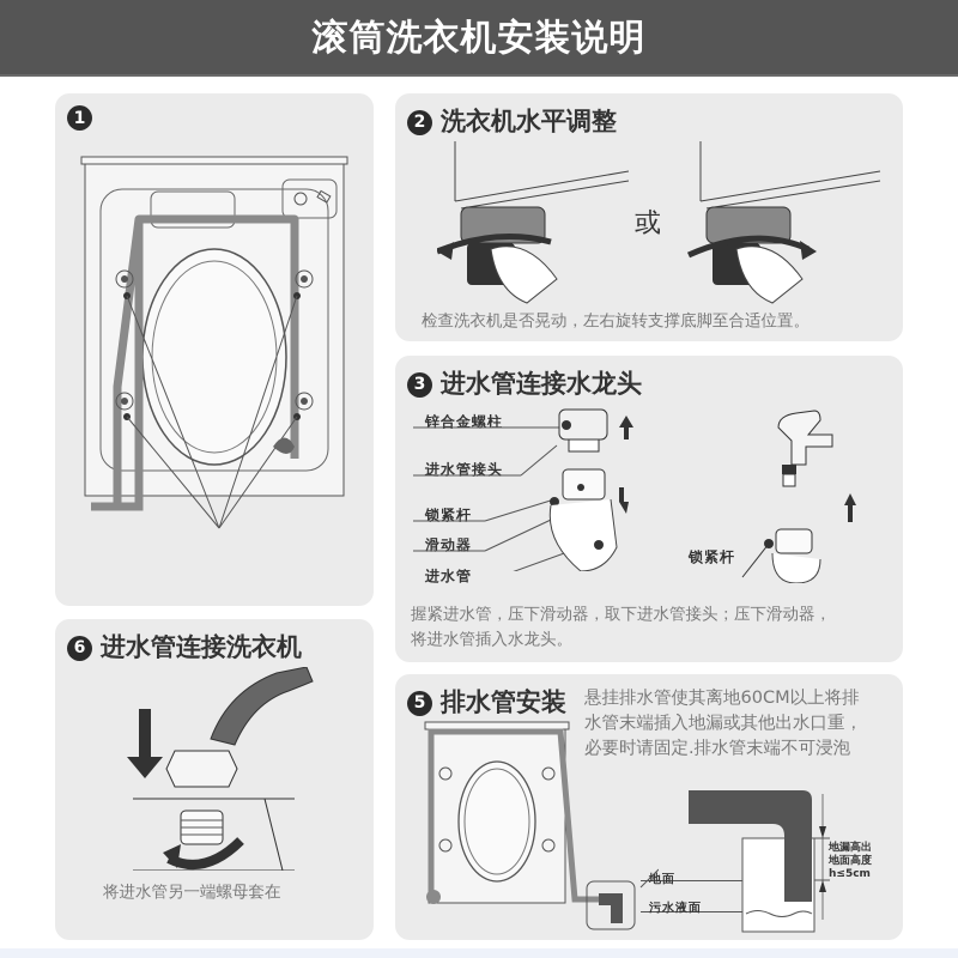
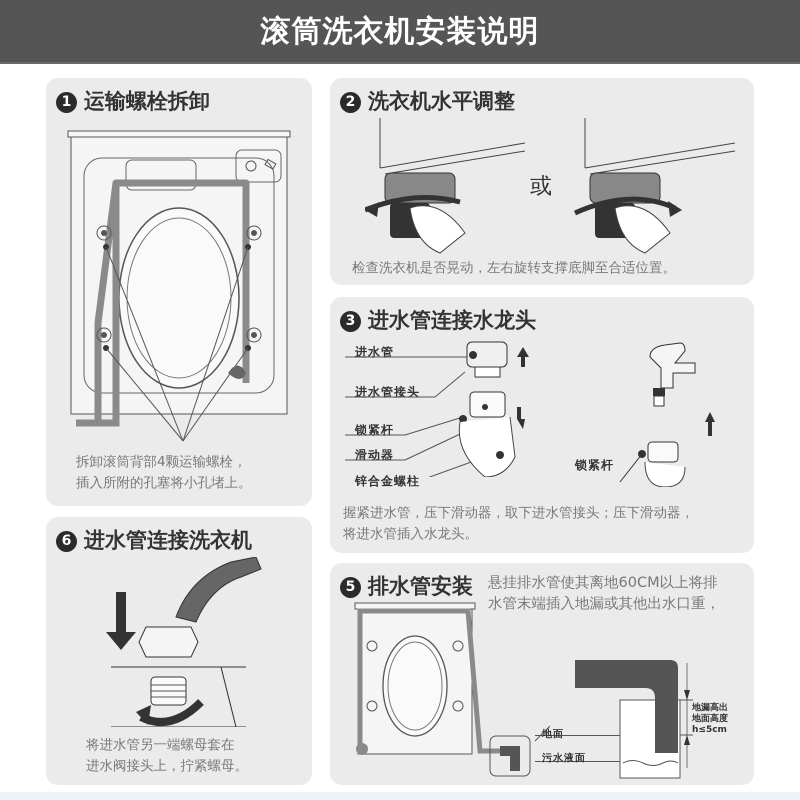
  滚筒洗衣机安装说明
  1
+ 运输螺栓拆卸
+ 拆卸滚筒背部4颗运输螺栓，
+ 插入所附的孔塞将小孔堵上。
  6
  进水管连接洗衣机
  将进水管另一端螺母套在
+ 进水阀接头上，拧紧螺母。
  2
  洗衣机水平调整
  或
  检查洗衣机是否晃动，左右旋转支撑底脚至合适位置。
  3
  进水管连接水龙头
- 锌合金螺柱
+ 进水管
  进水管接头
  锁紧杆
  滑动器
- 进水管
+ 锌合金螺柱
  锁紧杆
  握紧进水管，压下滑动器，取下进水管接头；压下滑动器，
  将进水管插入水龙头。
  5
  排水管安装
  悬挂排水管使其离地60CM以上将排
  水管末端插入地漏或其他出水口重，
- 必要时请固定.排水管末端不可浸泡
  地面
  污水液面
  地漏高出
  地面高度
  h≤5cm
